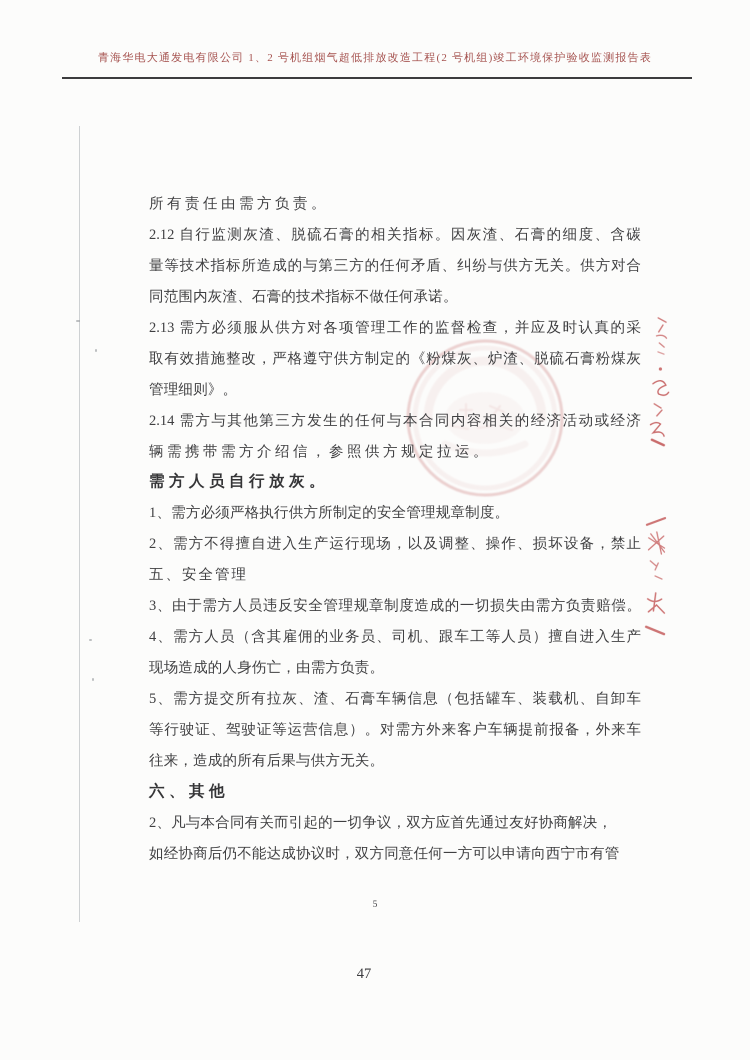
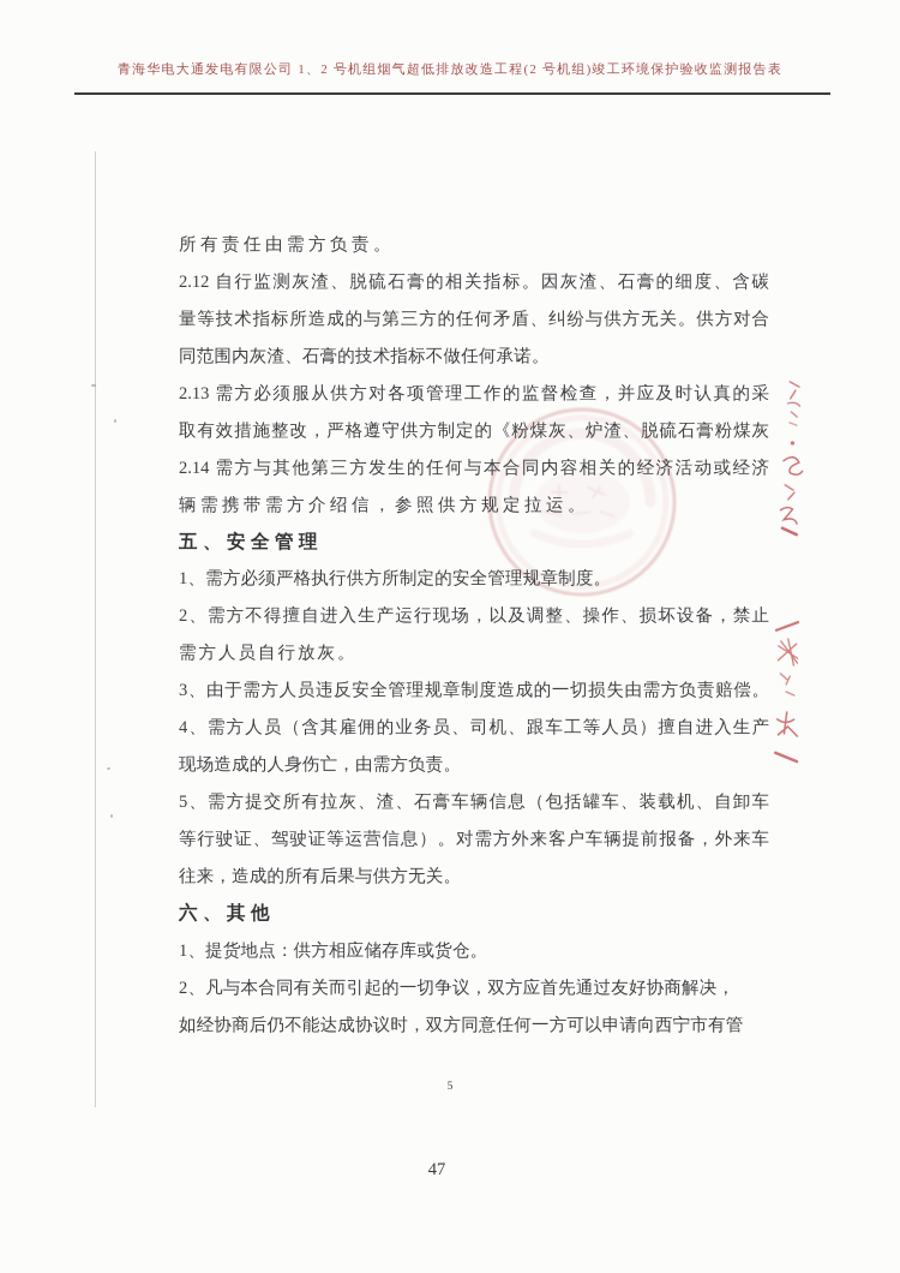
  青海华电大通发电有限公司 1、2 号机组烟气超低排放改造工程(2 号机组)竣工环境保护验收监测报告表
  所有责任由需方负责。
  2.12 自行监测灰渣、脱硫石膏的相关指标。因灰渣、石膏的细度、含碳
  量等技术指标所造成的与第三方的任何矛盾、纠纷与供方无关。供方对合
  同范围内灰渣、石膏的技术指标不做任何承诺。
  2.13 需方必须服从供方对各项管理工作的监督检查，并应及时认真的采
  取有效措施整改，严格遵守供方制定的《粉煤灰、炉渣、脱硫石膏粉煤灰
- 管理细则》。
  2.14 需方与其他第三方发生的任何与本合同内容相关的经济活动或经济
  辆需携带需方介绍信，参照供方规定拉运。
- 需方人员自行放灰。
+ 五、安全管理
  1、需方必须严格执行供方所制定的安全管理规章制度。
  2、需方不得擅自进入生产运行现场，以及调整、操作、损坏设备，禁止
- 五、安全管理
+ 需方人员自行放灰。
  3、由于需方人员违反安全管理规章制度造成的一切损失由需方负责赔偿。
  4、需方人员（含其雇佣的业务员、司机、跟车工等人员）擅自进入生产
  现场造成的人身伤亡，由需方负责。
  5、需方提交所有拉灰、渣、石膏车辆信息（包括罐车、装载机、自卸车
  等行驶证、驾驶证等运营信息）。对需方外来客户车辆提前报备，外来车
  往来，造成的所有后果与供方无关。
  六、其他
+ 1、提货地点：供方相应储存库或货仓。
  2、凡与本合同有关而引起的一切争议，双方应首先通过友好协商解决，
  如经协商后仍不能达成协议时，双方同意任何一方可以申请向西宁市有管
  5
  47
